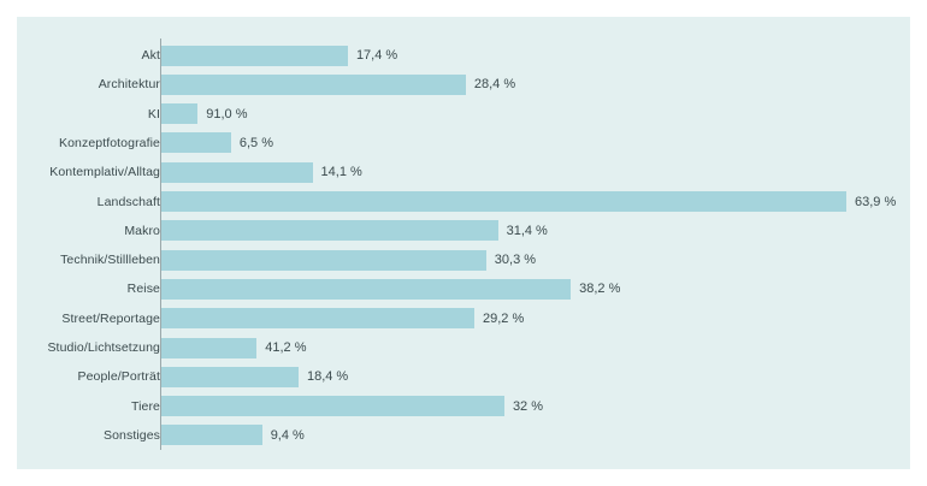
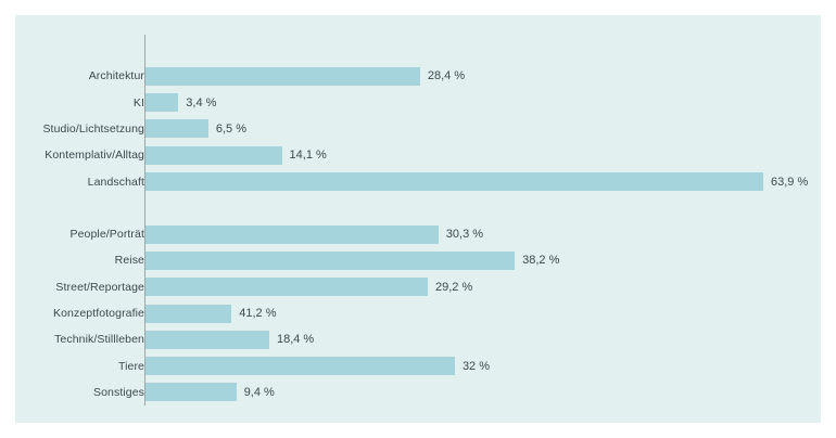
- Akt
- 17,4 %
  Architektur
  28,4 %
  KI
- 91,0 %
+ 3,4 %
- Konzeptfotografie
+ Studio/Lichtsetzung
  6,5 %
  Kontemplativ/Alltag
  14,1 %
  Landschaft
  63,9 %
- Makro
- 31,4 %
- Technik/Stillleben
+ People/Porträt
  30,3 %
  Reise
  38,2 %
  Street/Reportage
  29,2 %
- Studio/Lichtsetzung
+ Konzeptfotografie
  41,2 %
- People/Porträt
+ Technik/Stillleben
  18,4 %
  Tiere
  32 %
  Sonstiges
  9,4 %
